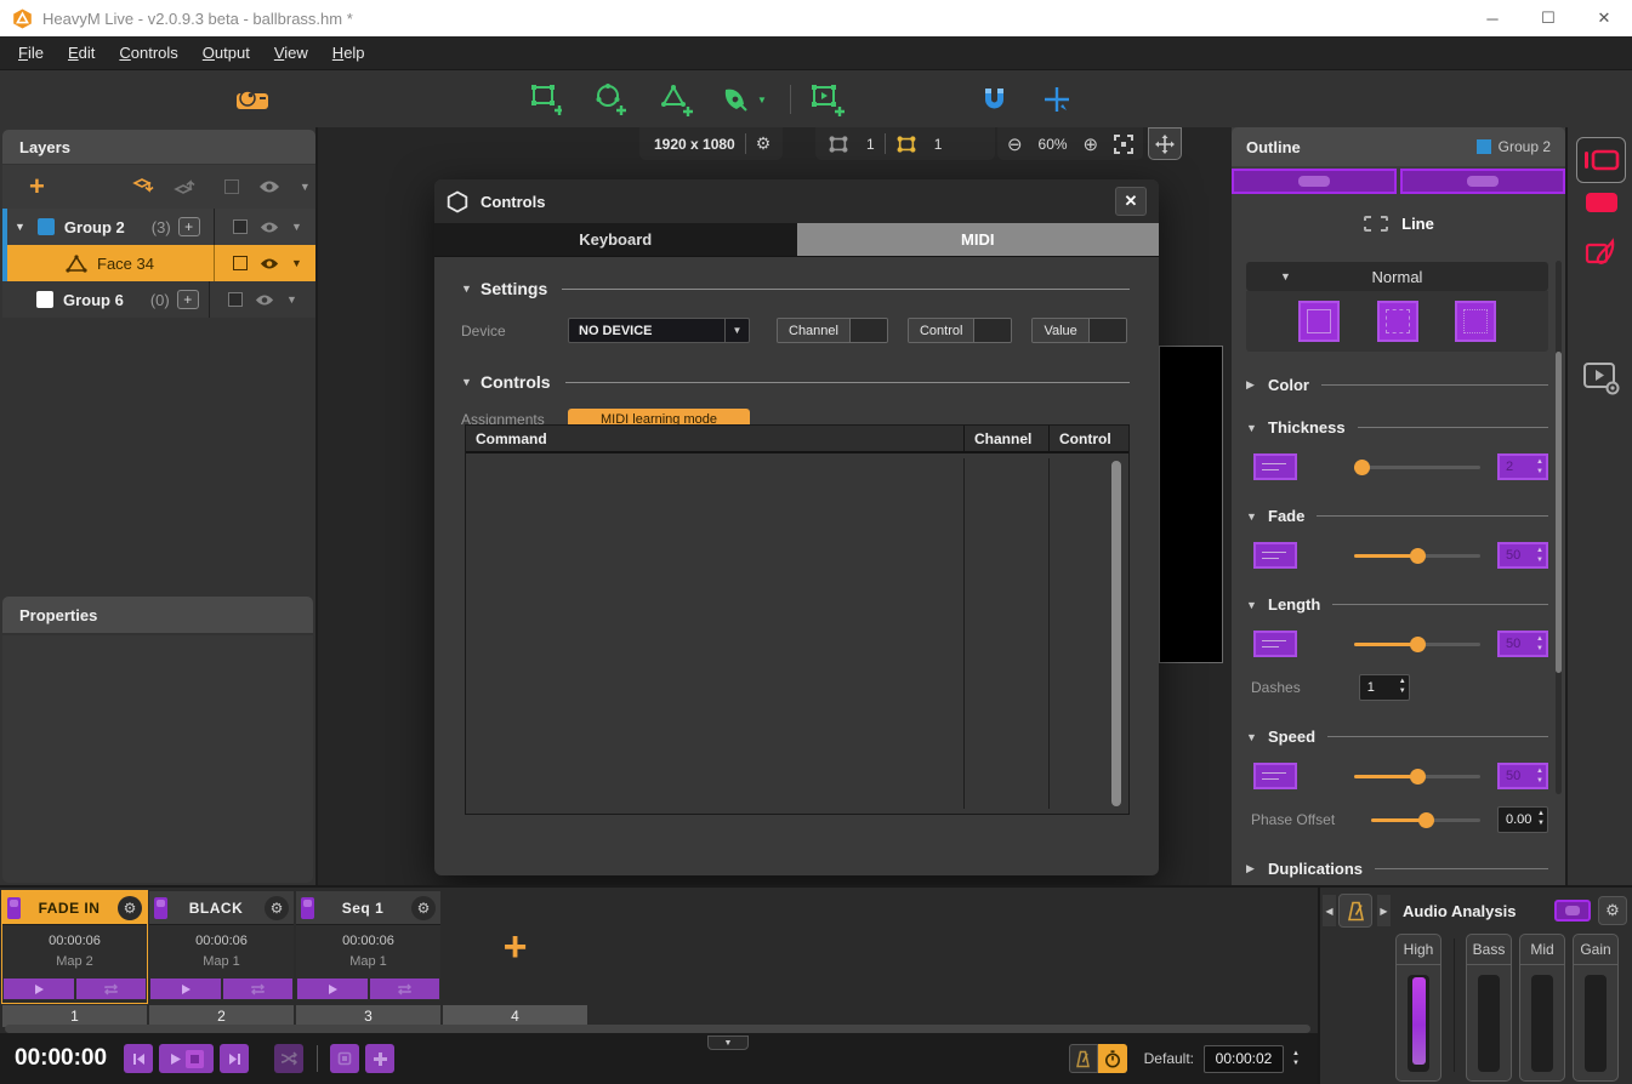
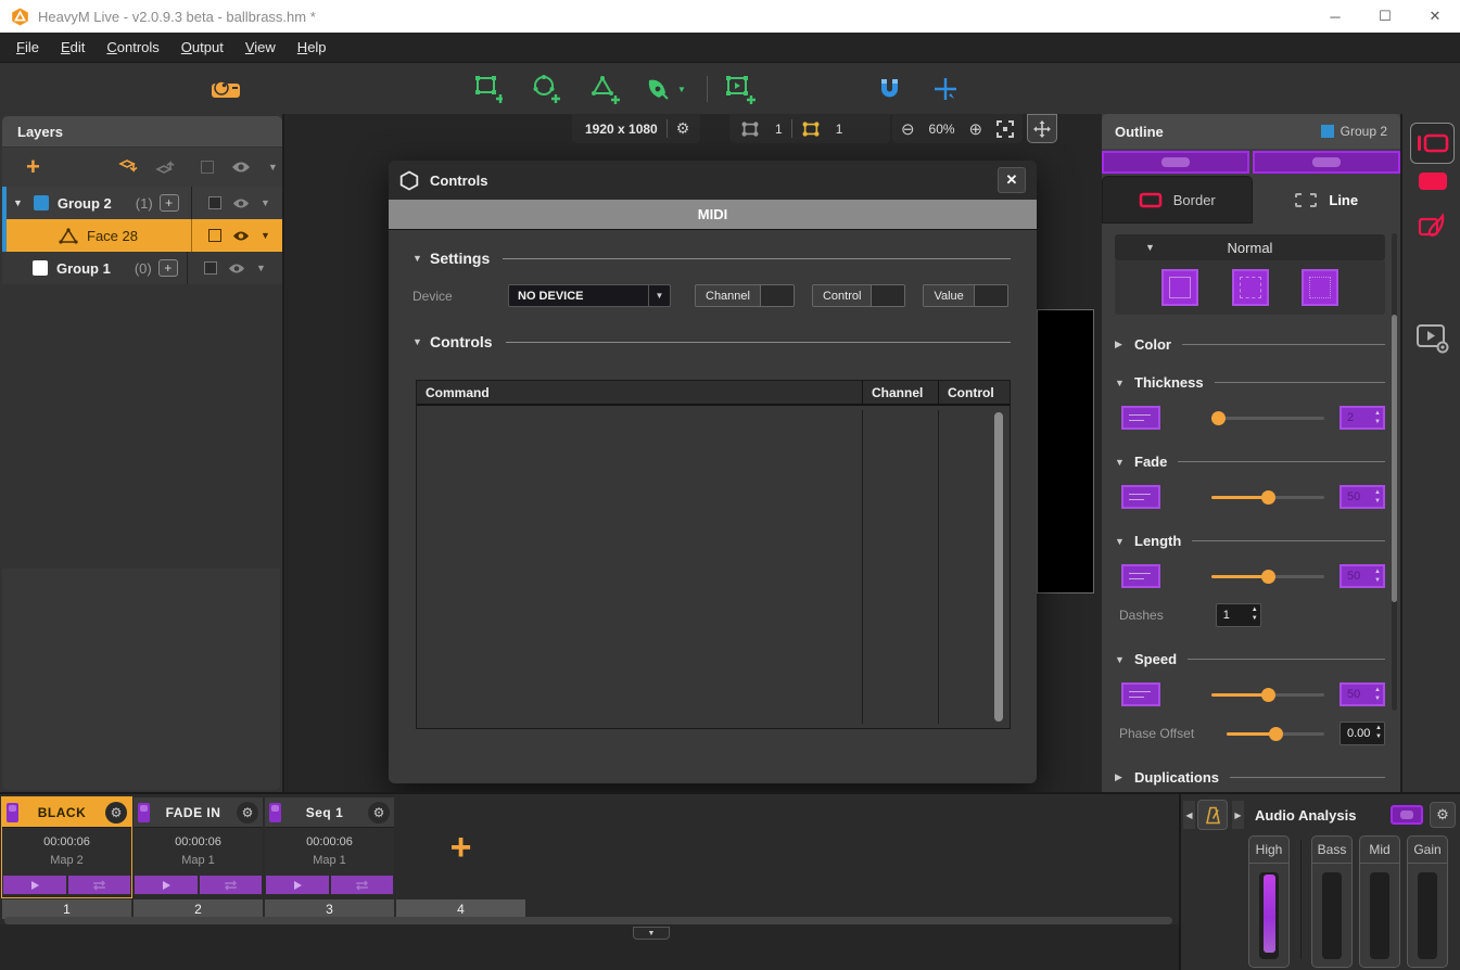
  HeavyM Live - v2.0.9.3 beta - ballbrass.hm *
  ─
  ☐
  ✕
  File
  Edit
  Controls
  Output
  View
  Help
  ▼
  Layers
  +
  ▼
  ▼
  Group 2
- (3)
+ (1)
  +
  ▼
- Face 34
+ Face 28
  ▼
- Group 6
+ Group 1
  (0)
  +
  ▼
- Properties
  1920 x 1080
  ⚙
  1
  1
  ⊖
  60%
  ⊕
  Outline
  Group 2
+ Border
  Line
  ▼
  Normal
  ▶
  Color
  ▼
  Thickness
  2
  ▼
  Fade
  50
  ▼
  Length
  50
  Dashes
  1
  ▼
  Speed
  50
  Phase Offset
  0.00
  ▶
  Duplications
  Controls
  ✕
- Keyboard
  MIDI
  ▼
  Settings
  Device
  NO DEVICE
  ▼
  Channel
  Control
  Value
  ▼
  Controls
- Assignments
- MIDI learning mode
  Command
  Channel
  Control
- FADE IN
+ BLACK
  ⚙
  00:00:06
  Map 2
  1
- BLACK
+ FADE IN
  ⚙
  00:00:06
  Map 1
  2
  Seq 1
  ⚙
  00:00:06
  Map 1
  3
  +
  4
- 00:00:00
- Default:
- 00:00:02
  ◀
  ▶
  Audio Analysis
  ⚙
  High
  Bass
  Mid
  Gain
